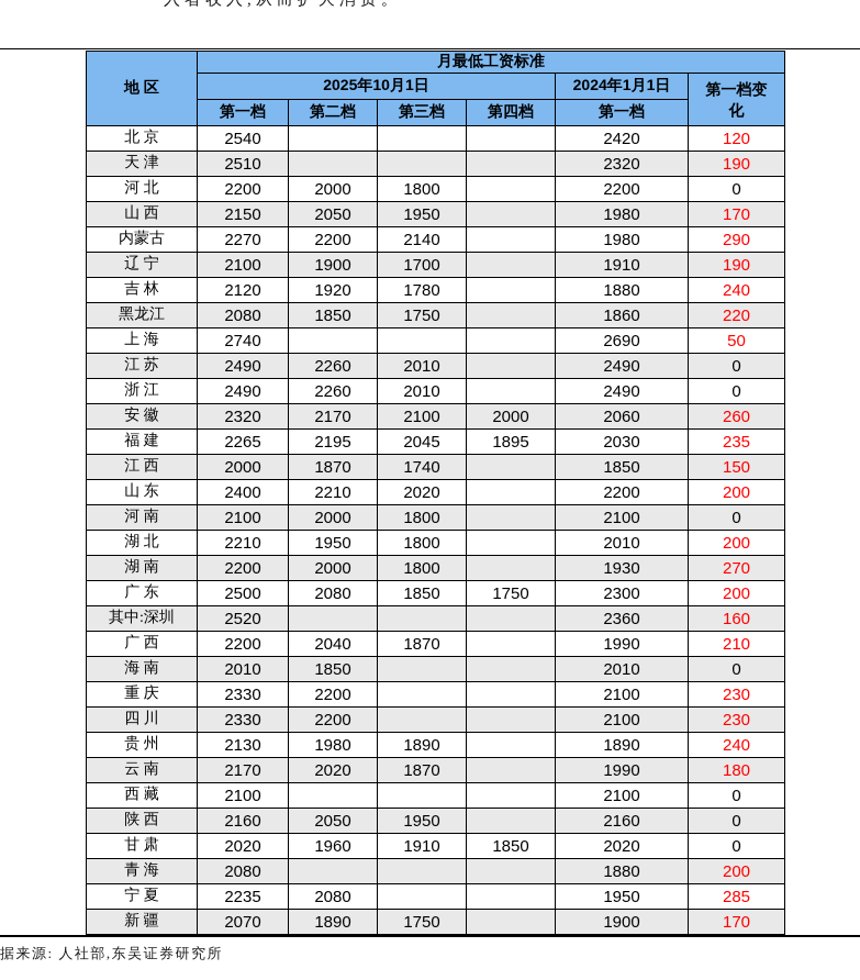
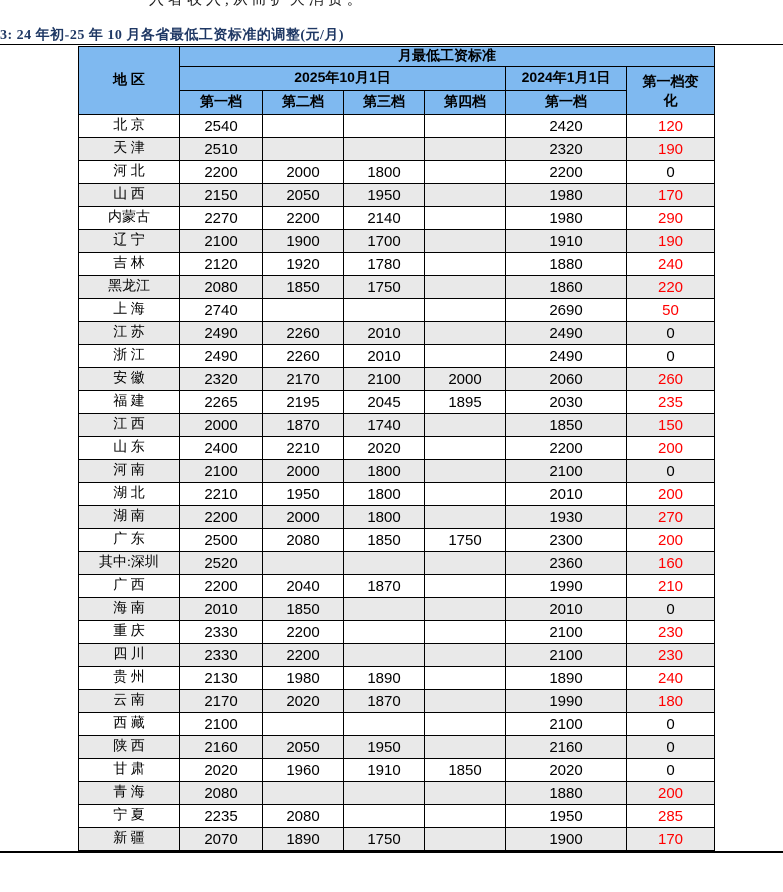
  入者收入,从而扩大消费。
+ 3: 24 年初-25 年 10 月各省最低工资标准的调整(元/月)
  地 区	月最低工资标准
  2025年10月1日	2024年1月1日	第一档变化
  第一档	第二档	第三档	第四档	第一档
  北 京	2540				2420	120
  天 津	2510				2320	190
  河 北	2200	2000	1800		2200	0
  山 西	2150	2050	1950		1980	170
  内蒙古	2270	2200	2140		1980	290
  辽 宁	2100	1900	1700		1910	190
  吉 林	2120	1920	1780		1880	240
  黑龙江	2080	1850	1750		1860	220
  上 海	2740				2690	50
  江 苏	2490	2260	2010		2490	0
  浙 江	2490	2260	2010		2490	0
  安 徽	2320	2170	2100	2000	2060	260
  福 建	2265	2195	2045	1895	2030	235
  江 西	2000	1870	1740		1850	150
  山 东	2400	2210	2020		2200	200
  河 南	2100	2000	1800		2100	0
  湖 北	2210	1950	1800		2010	200
  湖 南	2200	2000	1800		1930	270
  广 东	2500	2080	1850	1750	2300	200
  其中:深圳	2520				2360	160
  广 西	2200	2040	1870		1990	210
  海 南	2010	1850			2010	0
  重 庆	2330	2200			2100	230
  四 川	2330	2200			2100	230
  贵 州	2130	1980	1890		1890	240
  云 南	2170	2020	1870		1990	180
  西 藏	2100				2100	0
  陕 西	2160	2050	1950		2160	0
  甘 肃	2020	1960	1910	1850	2020	0
  青 海	2080				1880	200
  宁 夏	2235	2080			1950	285
  新 疆	2070	1890	1750		1900	170
- 据来源: 人社部,东吴证券研究所
